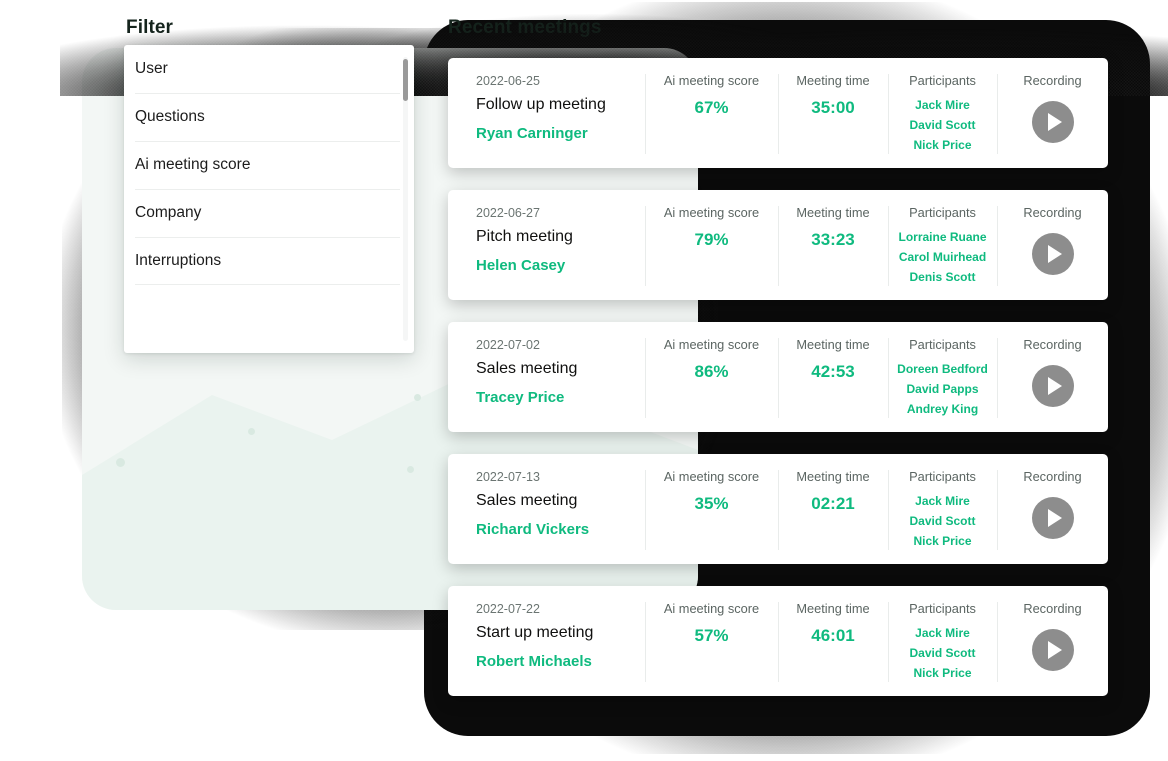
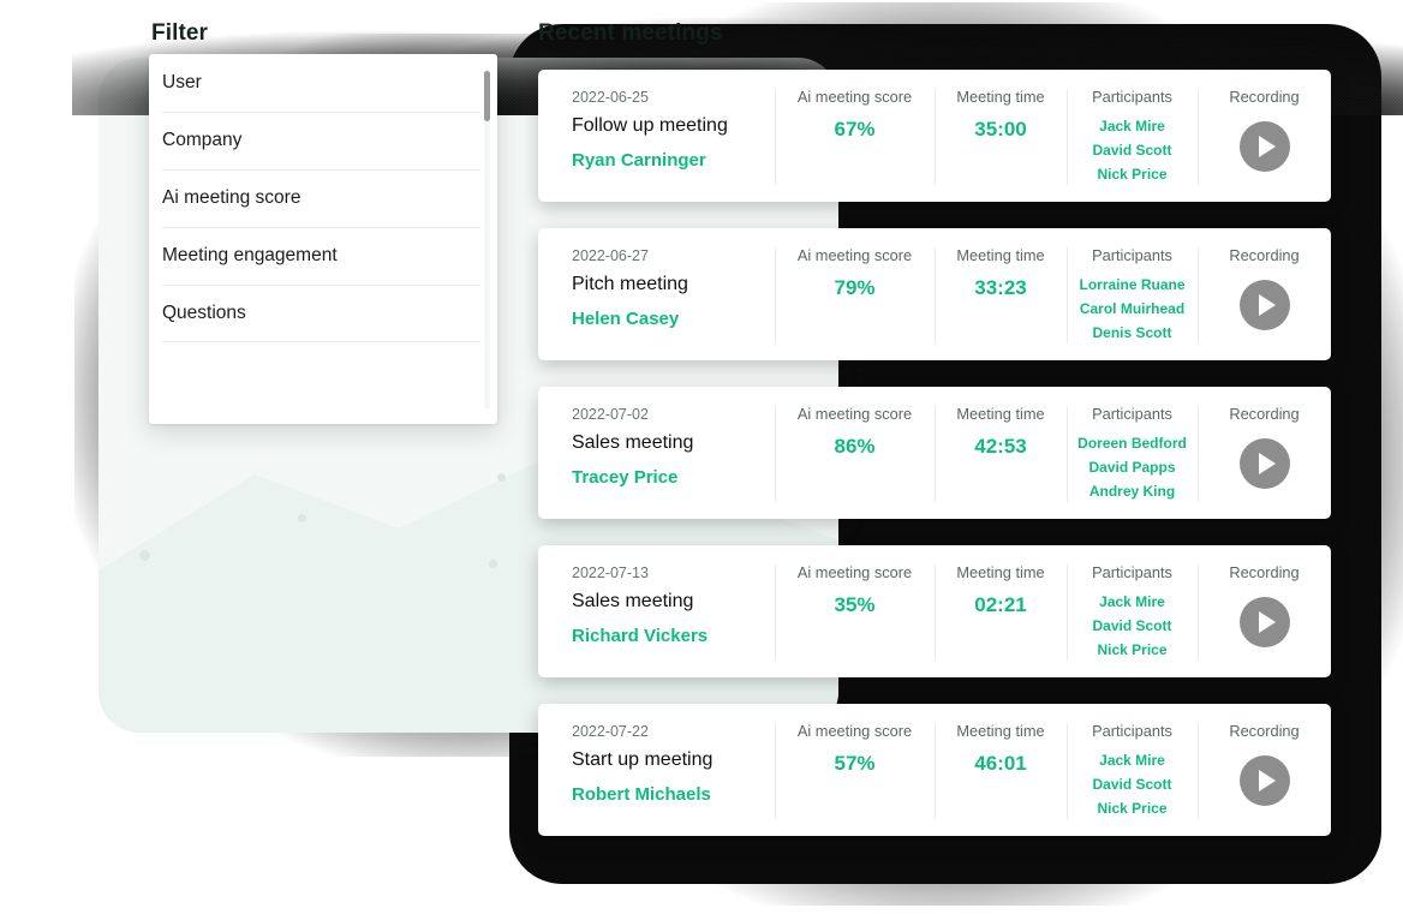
  User
- Questions
+ Company
  Ai meeting score
+ Meeting engagement
- Company
+ Questions
- Interruptions
  2022-06-25
  Follow up meeting
  Ryan Carninger
  Ai meeting score
  67%
  Meeting time
  35:00
  Participants
  Jack Mire
  David Scott
  Nick Price
  Recording
  2022-06-27
  Pitch meeting
  Helen Casey
  Ai meeting score
  79%
  Meeting time
  33:23
  Participants
  Lorraine Ruane
  Carol Muirhead
  Denis Scott
  Recording
  2022-07-02
  Sales meeting
  Tracey Price
  Ai meeting score
  86%
  Meeting time
  42:53
  Participants
  Doreen Bedford
  David Papps
  Andrey King
  Recording
  2022-07-13
  Sales meeting
  Richard Vickers
  Ai meeting score
  35%
  Meeting time
  02:21
  Participants
  Jack Mire
  David Scott
  Nick Price
  Recording
  2022-07-22
  Start up meeting
  Robert Michaels
  Ai meeting score
  57%
  Meeting time
  46:01
  Participants
  Jack Mire
  David Scott
  Nick Price
  Recording
